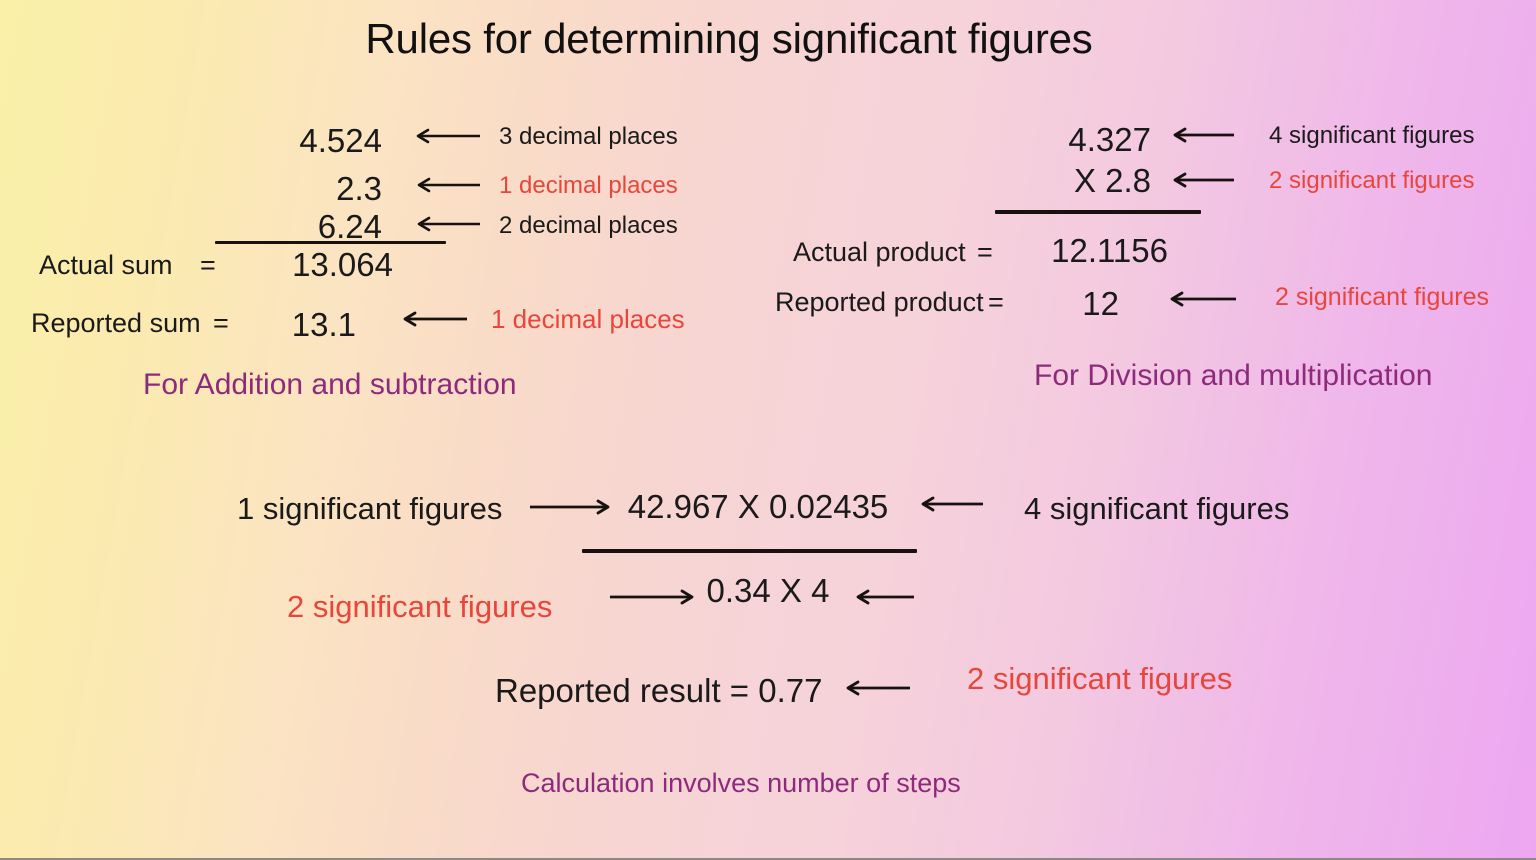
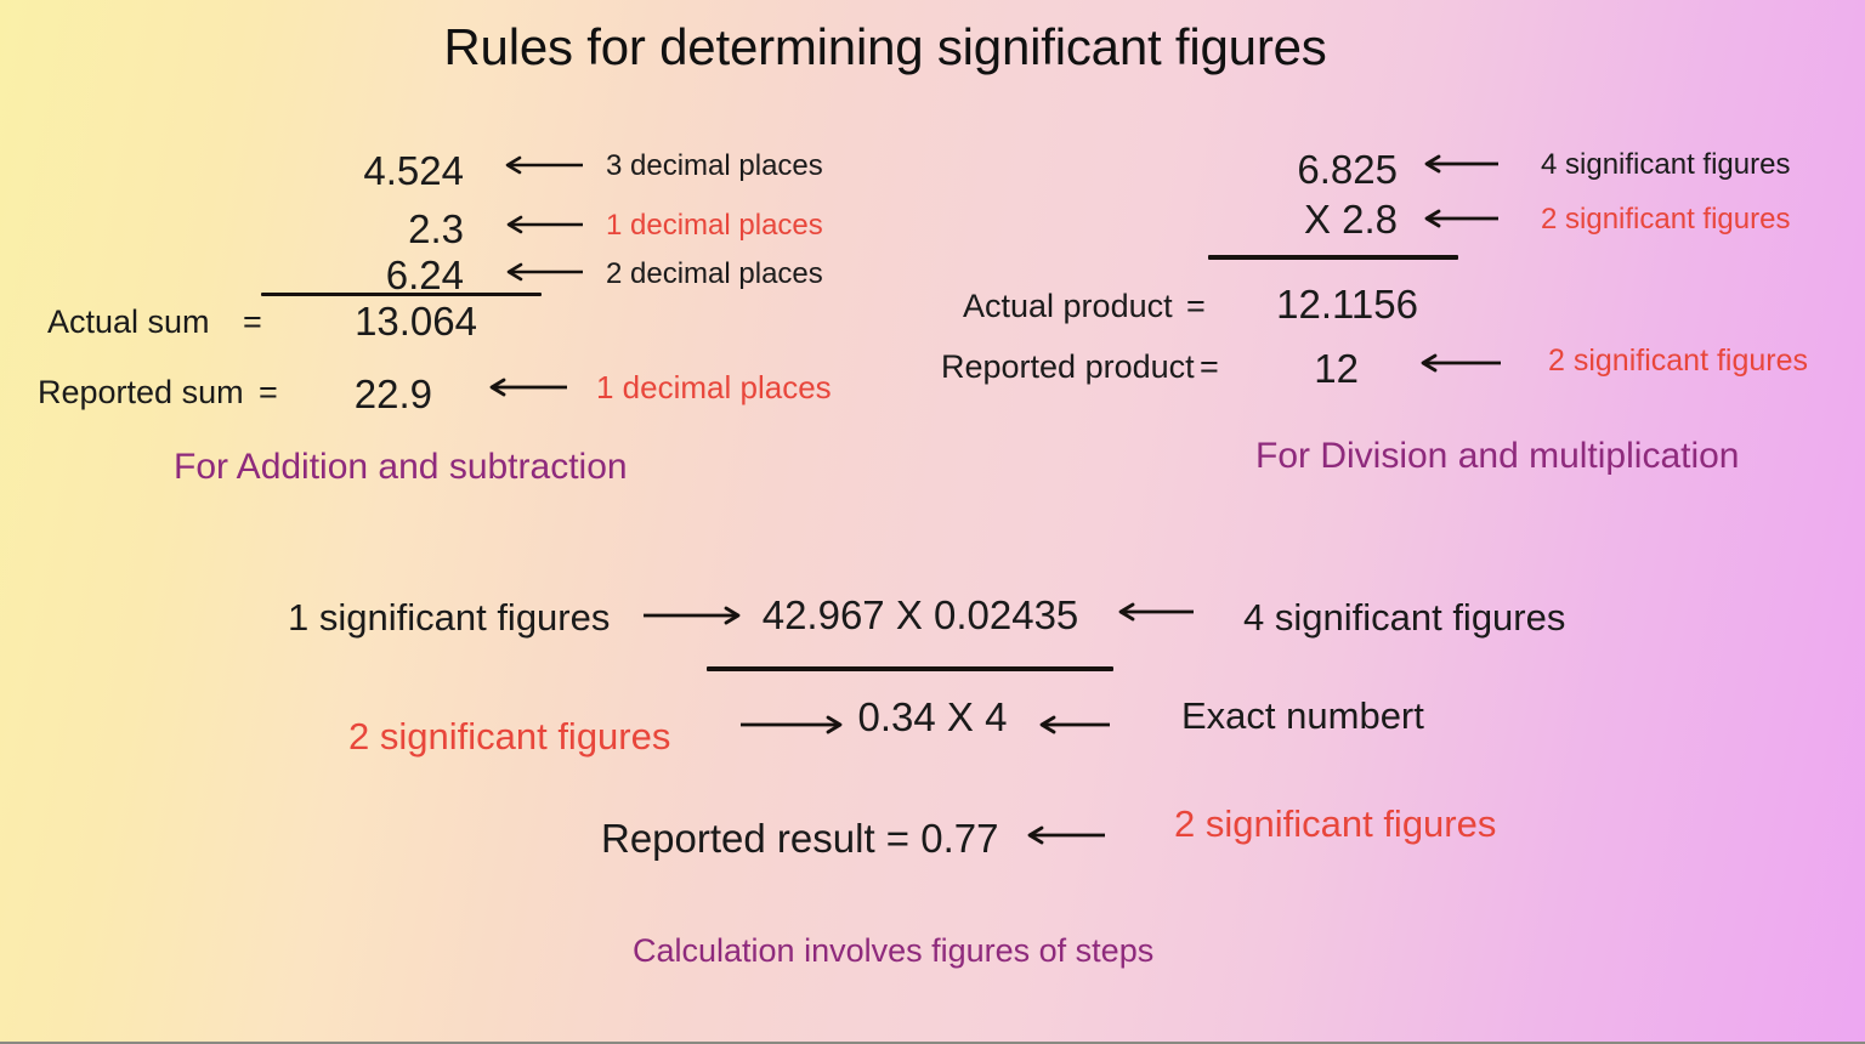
  Rules for determining significant figures
  4.524
  3 decimal places
  2.3
  1 decimal places
  6.24
  2 decimal places
  Actual sum
  =
  13.064
  Reported sum
  =
- 13.1
+ 22.9
  1 decimal places
  For Addition and subtraction
- 4.327
+ 6.825
  4 significant figures
  X 2.8
  2 significant figures
  Actual product
  =
  12.1156
  Reported product
  =
  12
  2 significant figures
  For Division and multiplication
  1 significant figures
  42.967 X 0.02435
  4 significant figures
  2 significant figures
  0.34 X 4
+ Exact numbert
  Reported result = 0.77
  2 significant figures
- Calculation involves number of steps
+ Calculation involves figures of steps
